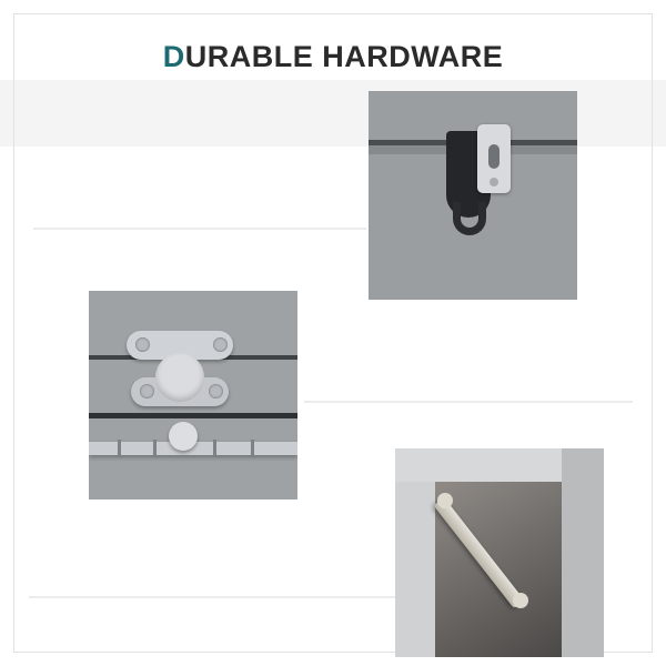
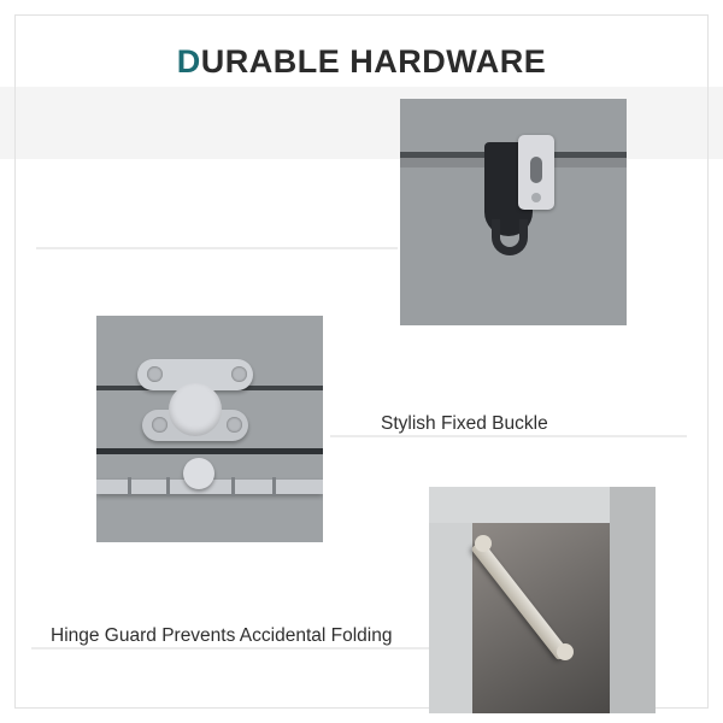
  DURABLE HARDWARE
+ Stylish Fixed Buckle
+ Hinge Guard Prevents Accidental Folding
